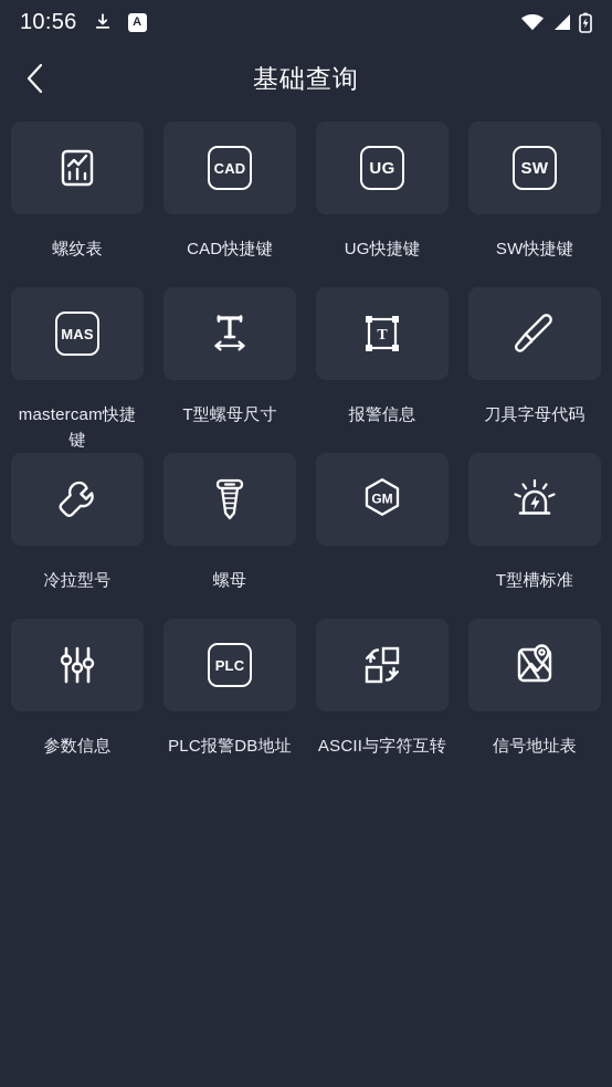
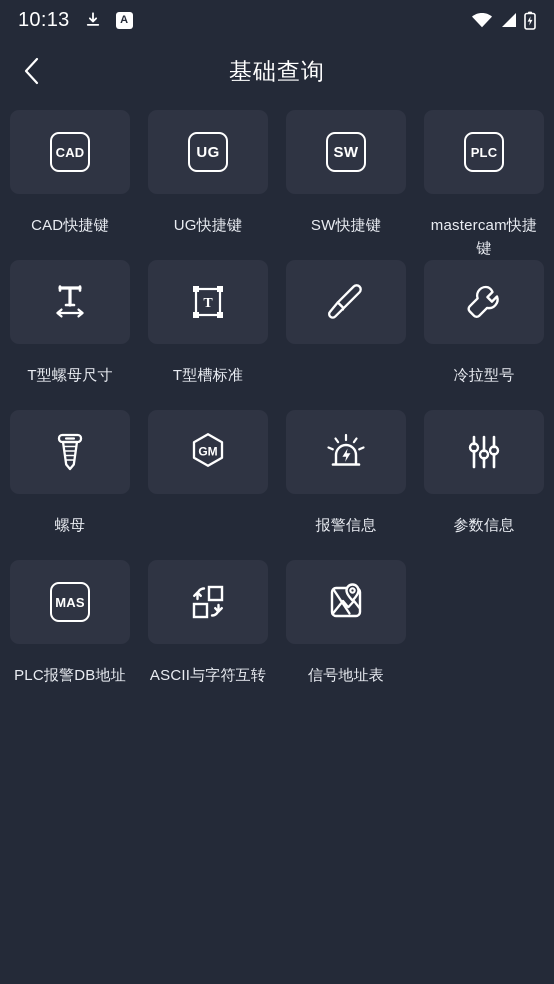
- 10:56
+ 10:13
  A
  基础查询
- 螺纹表
  CAD
  CAD快捷键
  UG
  UG快捷键
  SW
  SW快捷键
- MAS
+ PLC
  mastercam快捷键
  T型螺母尺寸
  T
- 报警信息
+ T型槽标准
- 刀具字母代码
  冷拉型号
  螺母
  GM
- T型槽标准
+ 报警信息
  参数信息
- PLC
+ MAS
  PLC报警DB地址
  ASCII与字符互转
  信号地址表
